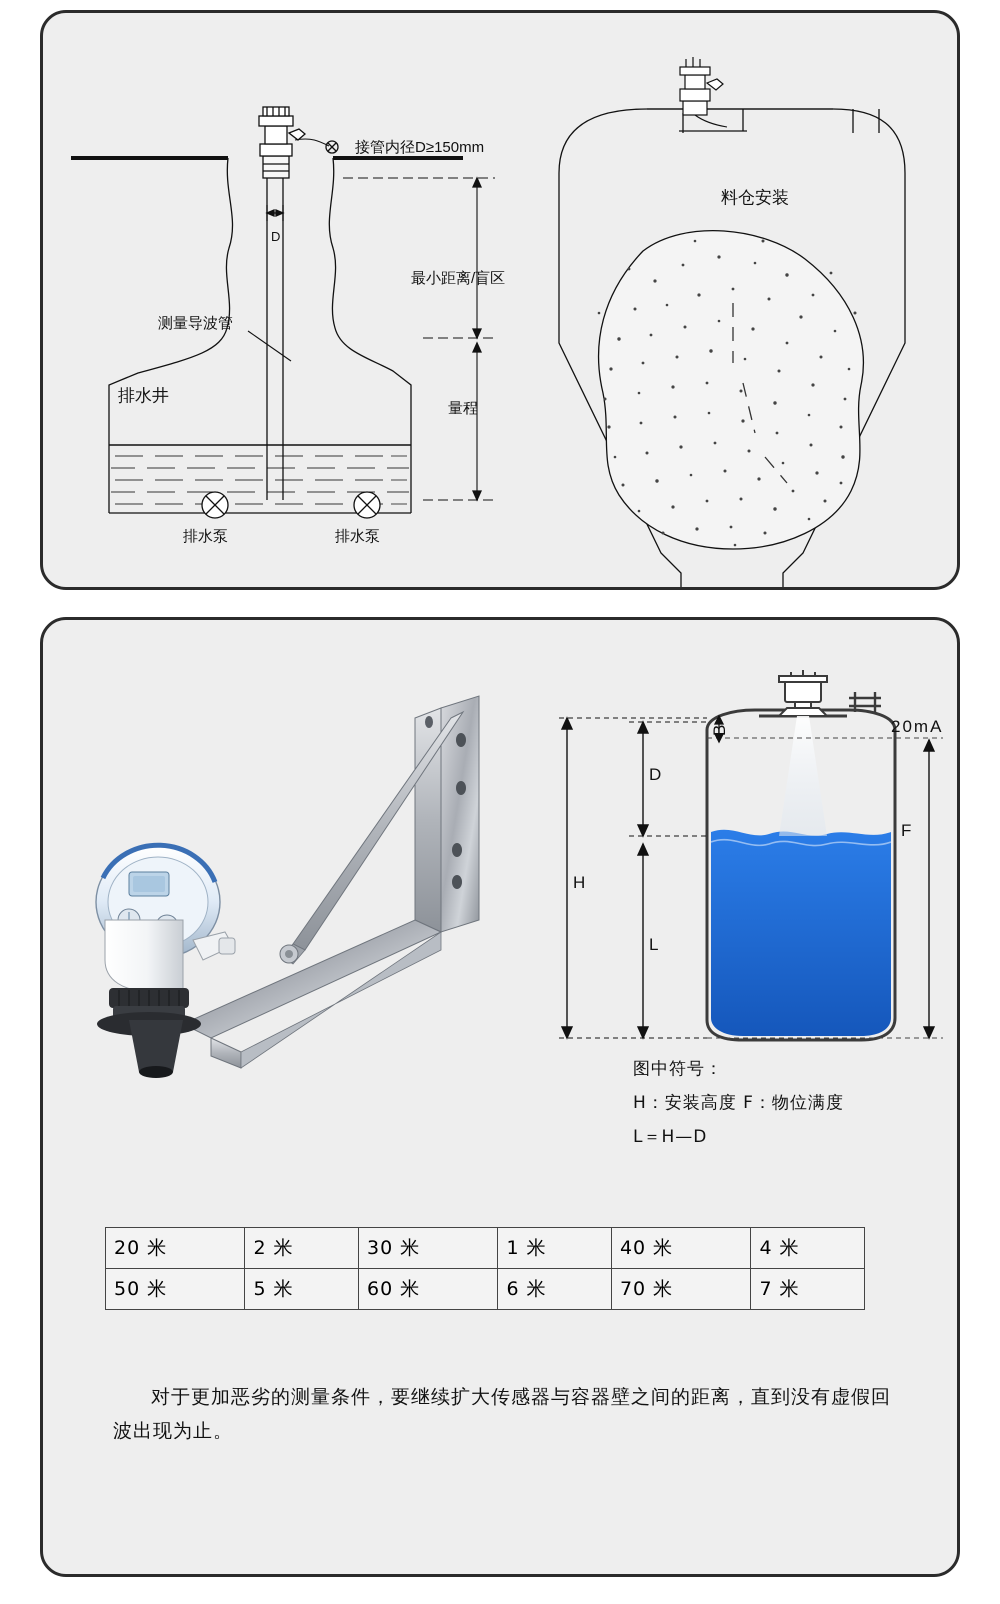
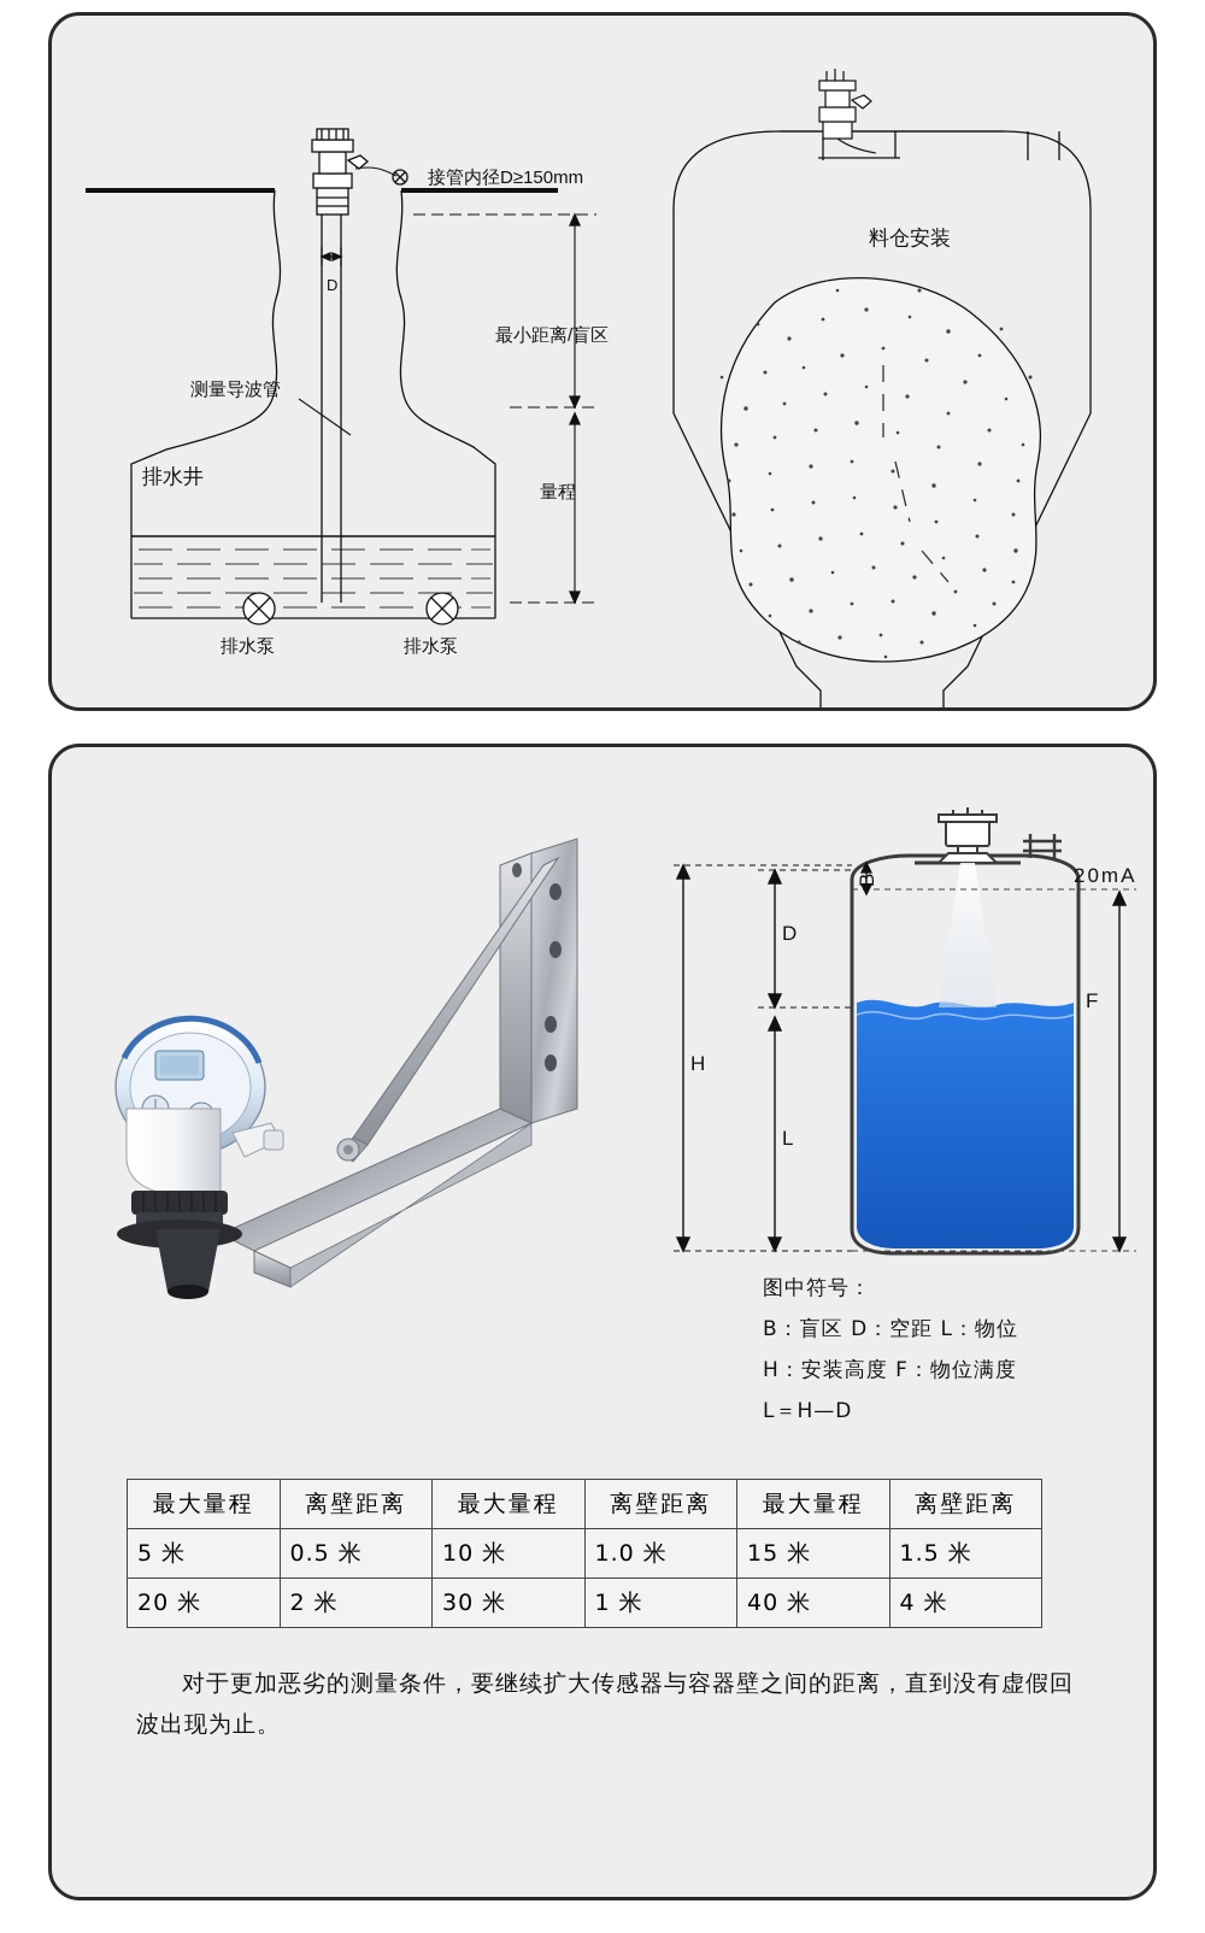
  接管内径D≥150mm
  最小距离/盲区
  量程
  测量导波管
  排水井
  排水泵
  排水泵
  D
  料仓安装
  H
  D
  L
  F
  20mA
  图中符号：
+ B：盲区 D：空距 L：物位
  H：安装高度 F：物位满度
  L＝H—D
+ 最大量程	离壁距离	最大量程	离壁距离	最大量程	离壁距离
+ 5 米	0.5 米	10 米	1.0 米	15 米	1.5 米
  20 米	2 米	30 米	1 米	40 米	4 米
- 50 米	5 米	60 米	6 米	70 米	7 米
  对于更加恶劣的测量条件，要继续扩大传感器与容器壁之间的距离，直到没有虚假回波出现为止。
